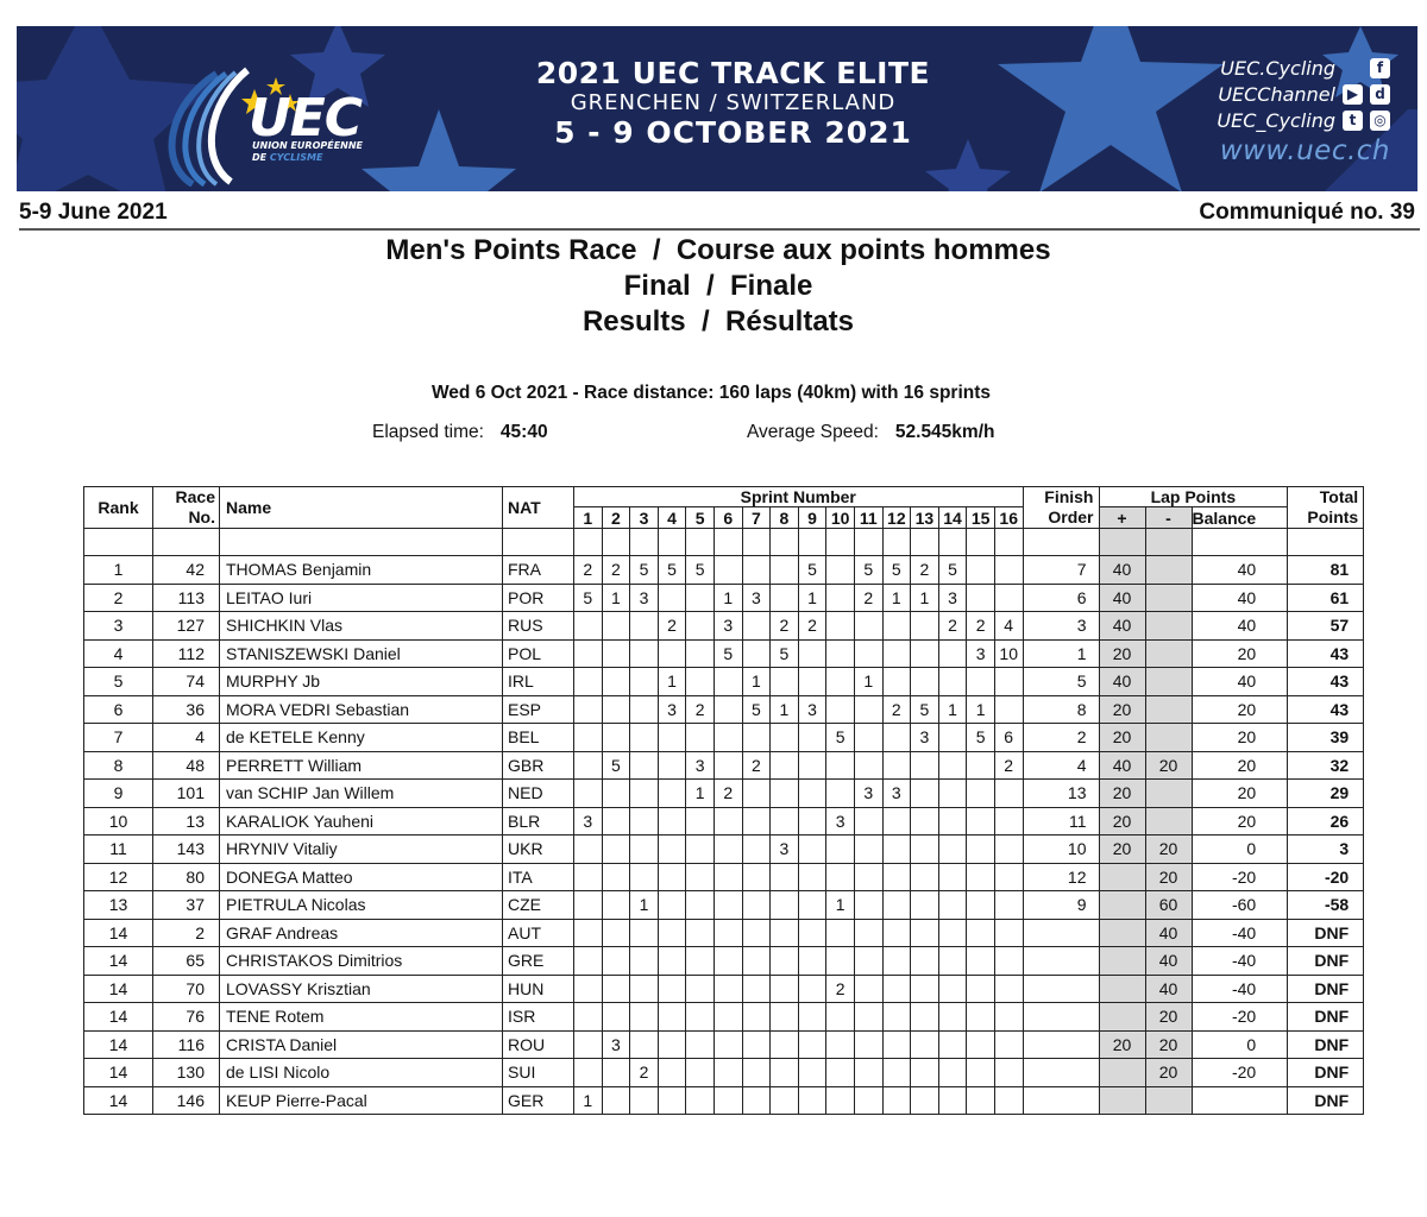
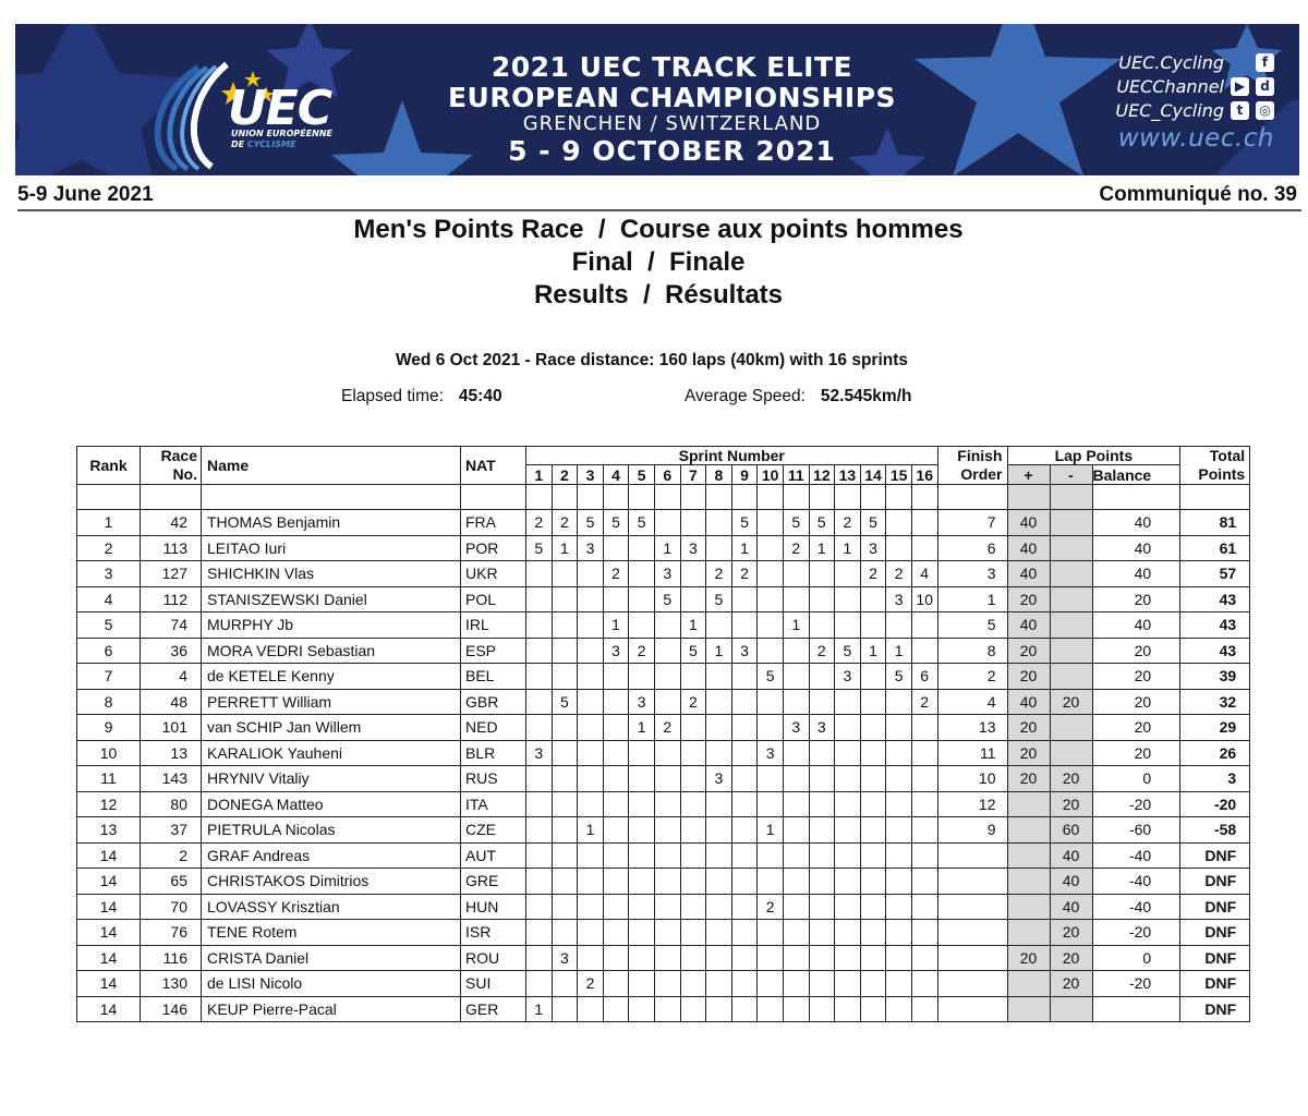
  UEC
  UNION EUROPÉENNE
  DE CYCLISME
  2021 UEC TRACK ELITE
+ EUROPEAN CHAMPIONSHIPS
  GRENCHEN / SWITZERLAND
  5 - 9 OCTOBER 2021
  UEC.Cycling
  f
  UECChannel
  ▶
  d
  UEC_Cycling
  t
  ◎
  www.uec.ch
  5-9 June 2021
  Communiqué no. 39
  Men's Points Race / Course aux points hommes
  Final / Finale
  Results / Résultats
  Wed 6 Oct 2021 - Race distance: 160 laps (40km) with 16 sprints
  Elapsed time: 45:40
  Average Speed: 52.545km/h
  Rank	RaceNo.	Name	NAT	Sprint Number	FinishOrder	Lap Points	TotalPoints
  1	2	3	4	5	6	7	8	9	10	11	12	13	14	15	16	+	-	Balance
  1	42	THOMAS Benjamin	FRA	2	2	5	5	5				5		5	5	2	5			7	40		40	81
  2	113	LEITAO Iuri	POR	5	1	3			1	3		1		2	1	1	3			6	40		40	61
- 3	127	SHICHKIN Vlas	RUS				2		3		2	2					2	2	4	3	40		40	57
+ 3	127	SHICHKIN Vlas	UKR				2		3		2	2					2	2	4	3	40		40	57
  4	112	STANISZEWSKI Daniel	POL						5		5							3	10	1	20		20	43
  5	74	MURPHY Jb	IRL				1			1				1						5	40		40	43
  6	36	MORA VEDRI Sebastian	ESP				3	2		5	1	3			2	5	1	1		8	20		20	43
  7	4	de KETELE Kenny	BEL										5			3		5	6	2	20		20	39
  8	48	PERRETT William	GBR		5			3		2									2	4	40	20	20	32
  9	101	van SCHIP Jan Willem	NED					1	2					3	3					13	20		20	29
  10	13	KARALIOK Yauheni	BLR	3									3							11	20		20	26
- 11	143	HRYNIV Vitaliy	UKR								3									10	20	20	0	3
+ 11	143	HRYNIV Vitaliy	RUS								3									10	20	20	0	3
  12	80	DONEGA Matteo	ITA																	12		20	-20	-20
  13	37	PIETRULA Nicolas	CZE			1							1							9		60	-60	-58
  14	2	GRAF Andreas	AUT																			40	-40	DNF
  14	65	CHRISTAKOS Dimitrios	GRE																			40	-40	DNF
  14	70	LOVASSY Krisztian	HUN										2									40	-40	DNF
  14	76	TENE Rotem	ISR																			20	-20	DNF
  14	116	CRISTA Daniel	ROU		3																20	20	0	DNF
  14	130	de LISI Nicolo	SUI			2																20	-20	DNF
  14	146	KEUP Pierre-Pacal	GER	1																				DNF
